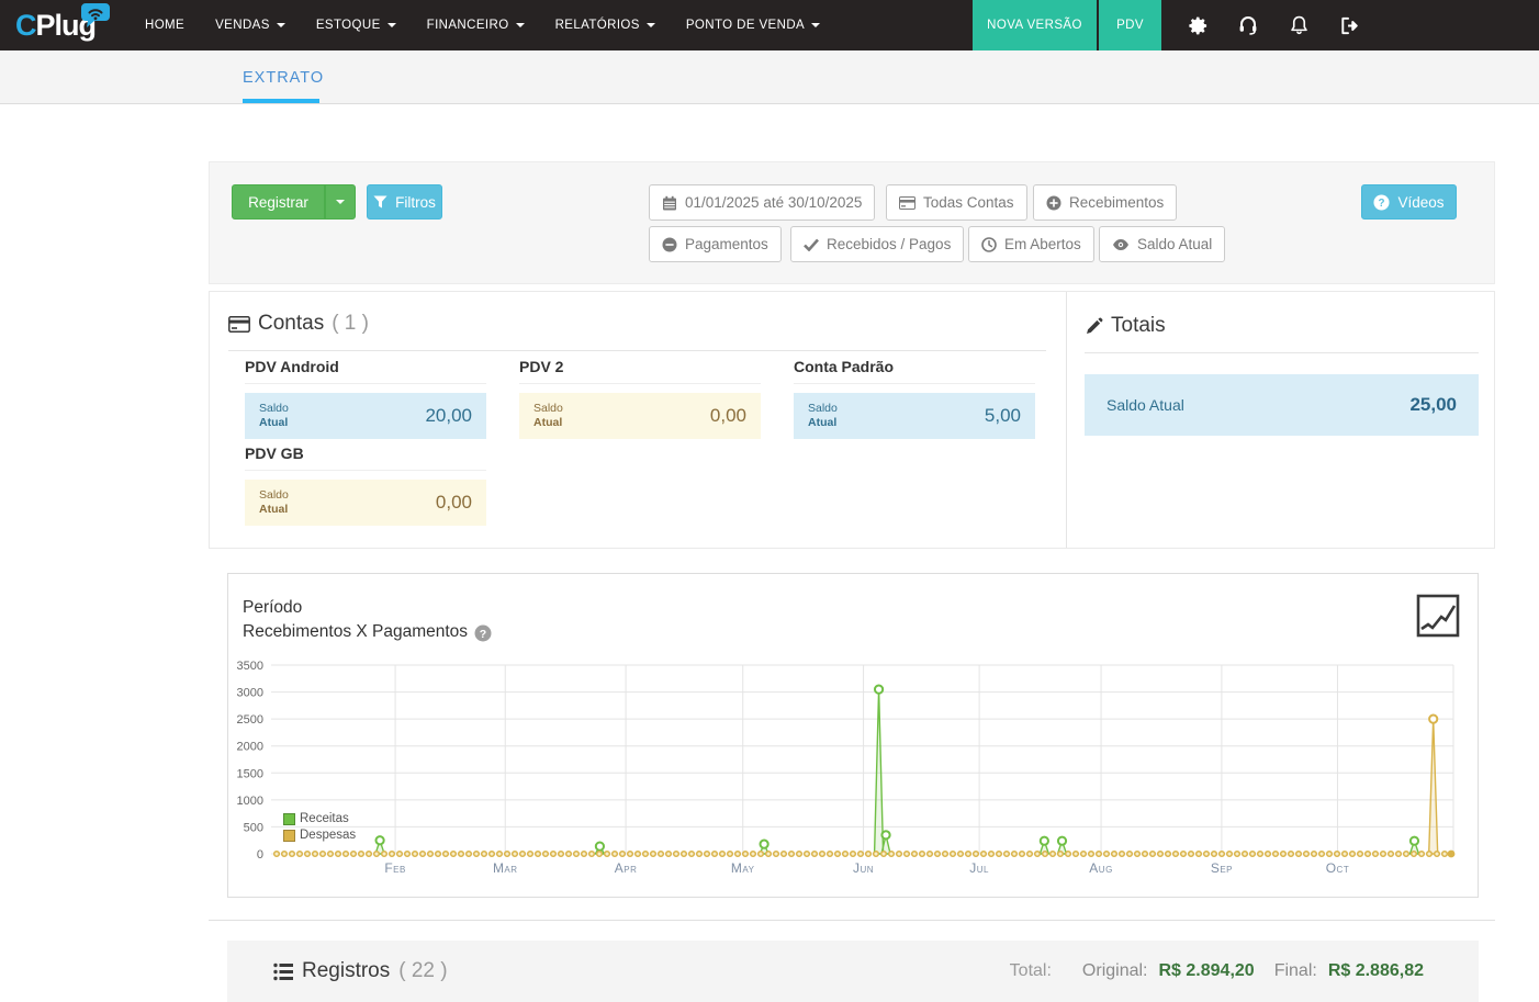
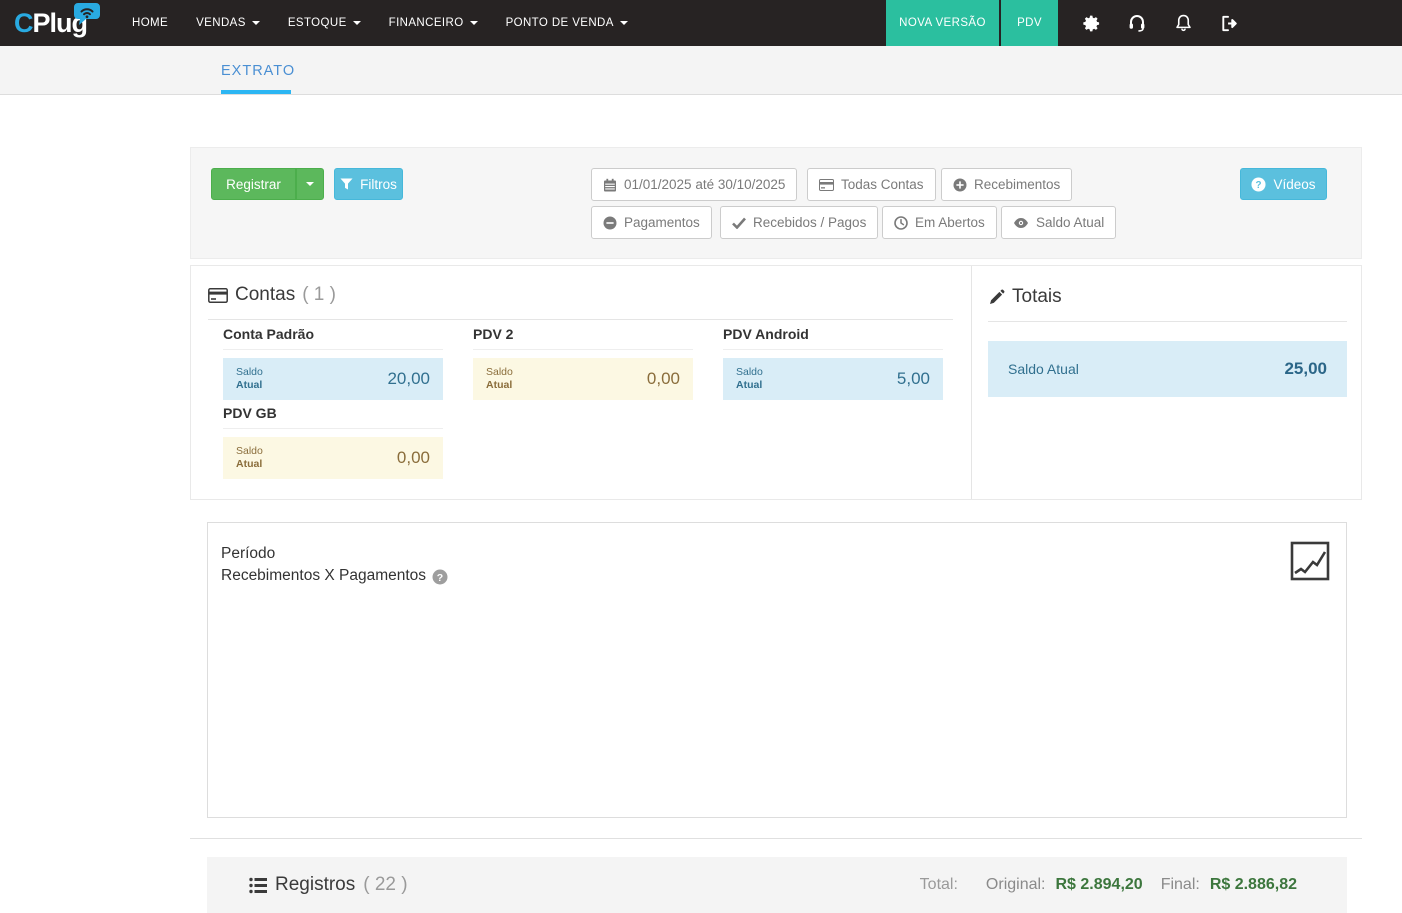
  CPlug
  HOME
  VENDAS
  ESTOQUE
  FINANCEIRO
- RELATÓRIOS
  PONTO DE VENDA
  NOVA VERSÃO
  PDV
  EXTRATO
  Registrar
  Filtros
  01/01/2025 até 30/10/2025
  Todas Contas
  Recebimentos
  Pagamentos
  Recebidos / Pagos
  Em Abertos
  Saldo Atual
  ?
  Vídeos
  Contas
  ( 1 )
- PDV Android
+ Conta Padrão
  Saldo
  Atual
  20,00
  PDV 2
  Saldo
  Atual
  0,00
- Conta Padrão
+ PDV Android
  Saldo
  Atual
  5,00
  PDV GB
  Saldo
  Atual
  0,00
  Totais
  Saldo Atual
  25,00
  Período
  Recebimentos X Pagamentos
  ?
- 0
- 500
- 1000
- 1500
- 2000
- 2500
- 3000
- 3500
- Feb
- Mar
- Apr
- May
- Jun
- Jul
- Aug
- Sep
- Oct
- Receitas
- Despesas
  Registros
  ( 22 )
  Total:
  Original:
  R$ 2.894,20
  Final:
  R$ 2.886,82
